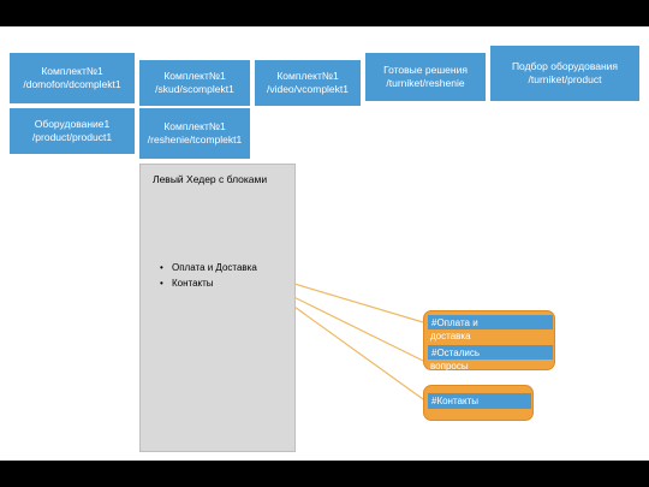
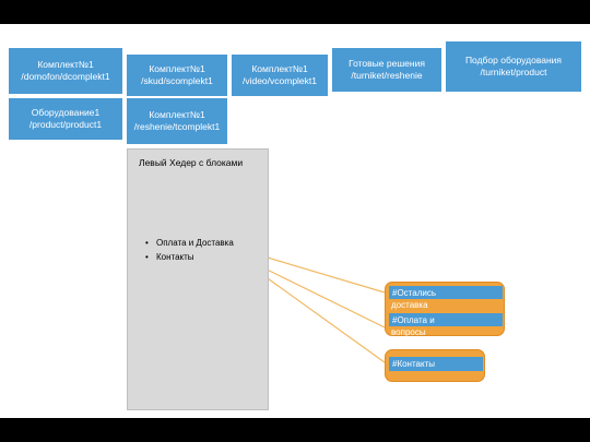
  Комплект№1
  /domofon/dcomplekt1
  Оборудование1
  /product/product1
  Комплект№1
  /skud/scomplekt1
  Комплект№1
  /reshenie/tcomplekt1
  Комплект№1
  /video/vcomplekt1
  Готовые решения
  /turniket/reshenie
  Подбор оборудования
  /turniket/product
  Левый Хедер с блоками
  •
  Оплата и Доставка
  •
  Контакты
- #Оплата и
+ #Остались
  доставка
- #Остались
+ #Оплата и
  вопросы
  #Контакты
